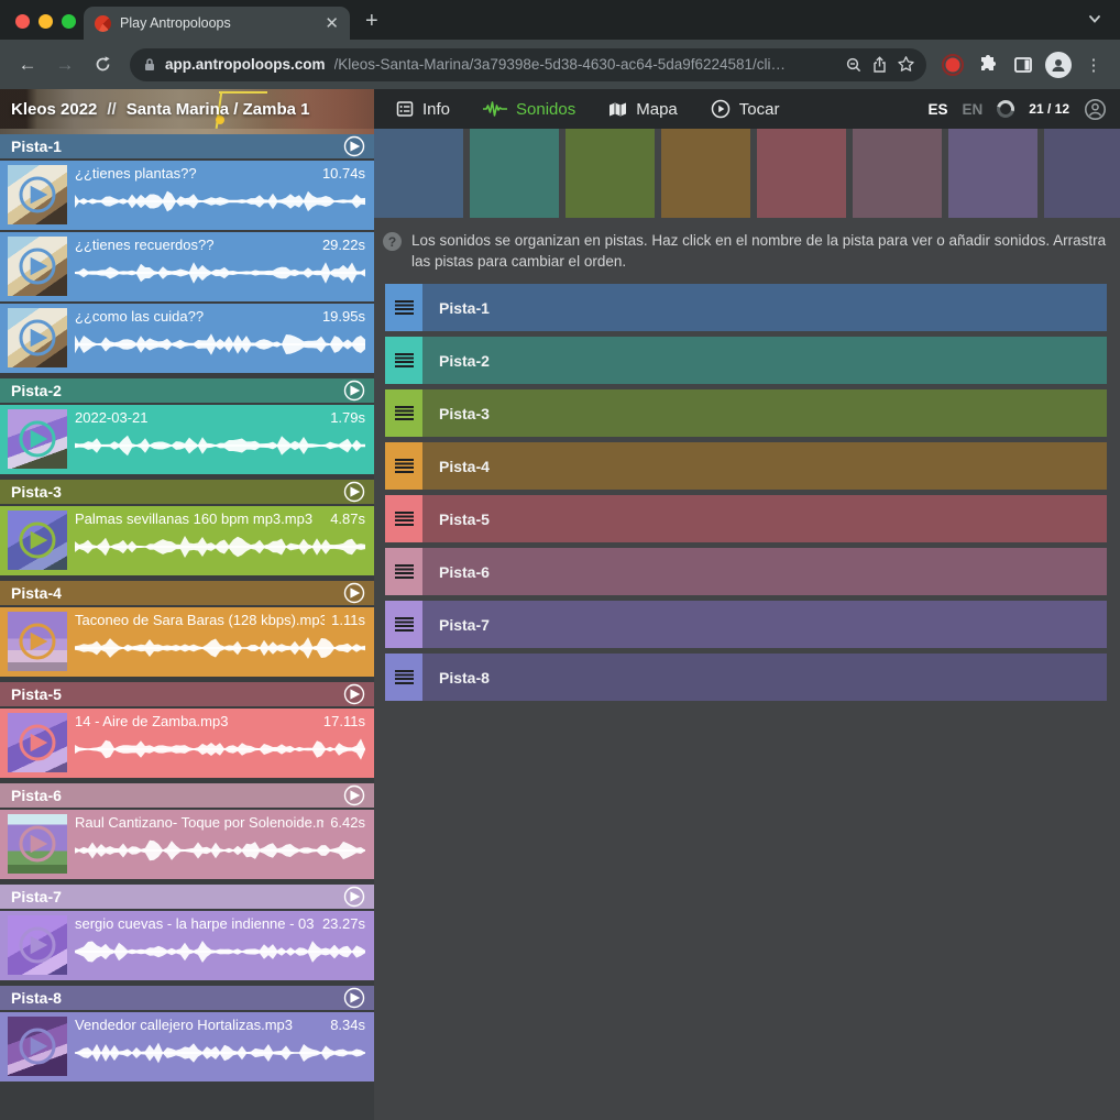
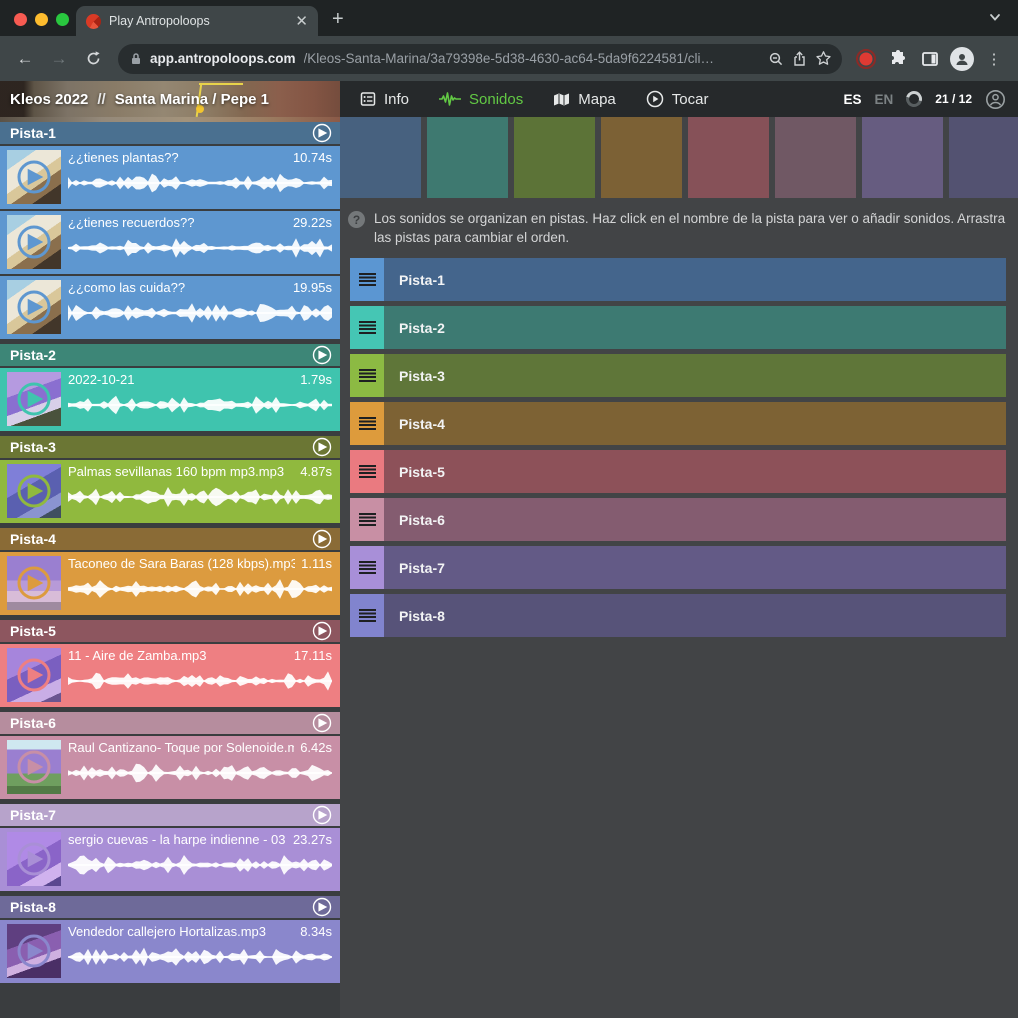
  Play Antropoloops
  ✕
  +
  ←
  →
  app.antropoloops.com
  /Kleos-Santa-Marina/3a79398e-5d38-4630-ac64-5da9f6224581/cli…
  ⋮
  Kleos 2022
  //
- Santa Marina / Zamba 1
+ Santa Marina / Pepe 1
  Info
  Sonidos
  Mapa
  Tocar
  ES
  EN
  21 / 12
  Pista-1
  ¿¿tienes plantas??
  10.74s
  ¿¿tienes recuerdos??
  29.22s
  ¿¿como las cuida??
  19.95s
  Pista-2
- 2022-03-21
+ 2022-10-21
  1.79s
  Pista-3
  Palmas sevillanas 160 bpm mp3.mp3
  4.87s
  Pista-4
  Taconeo de Sara Baras (128 kbps).mp3
  1.11s
  Pista-5
- 14 - Aire de Zamba.mp3
+ 11 - Aire de Zamba.mp3
  17.11s
  Pista-6
  Raul Cantizano- Toque por Solenoide.m
  6.42s
  Pista-7
  sergio cuevas - la harpe indienne - 03
  23.27s
  Pista-8
  Vendedor callejero Hortalizas.mp3
  8.34s
  ?
  Los sonidos se organizan en pistas. Haz click en el nombre de la pista para ver o añadir sonidos. Arrastra las pistas para cambiar el orden.
  Pista-1
  Pista-2
  Pista-3
  Pista-4
  Pista-5
  Pista-6
  Pista-7
  Pista-8
